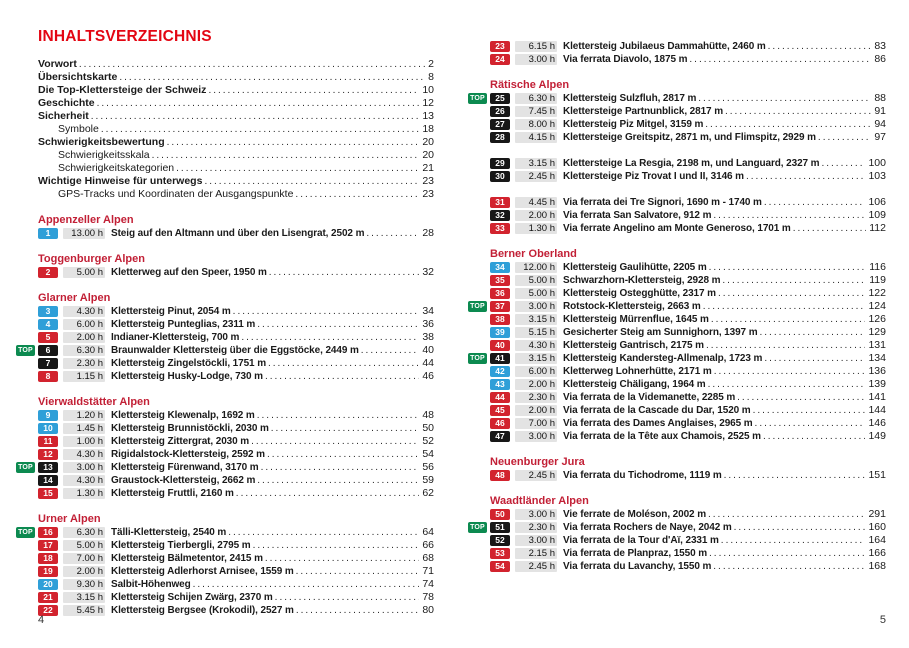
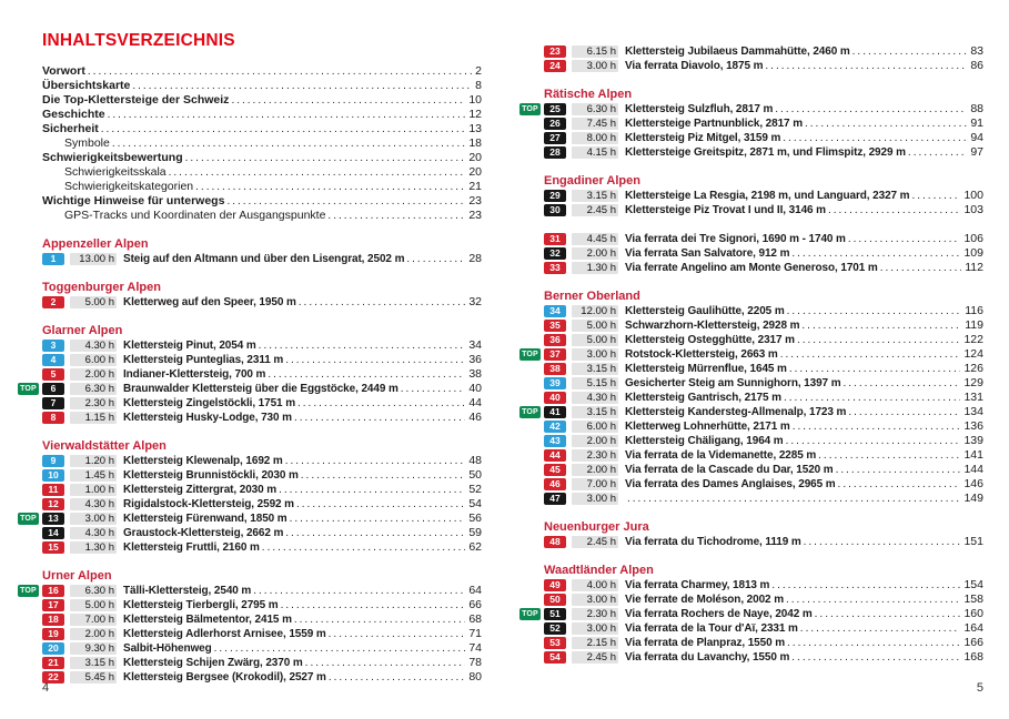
  INHALTSVERZEICHNIS
  Vorwort
  2
  Übersichtskarte
  8
  Die Top-Klettersteige der Schweiz
  10
  Geschichte
  12
  Sicherheit
  13
  Symbole
  18
  Schwierigkeitsbewertung
  20
  Schwierigkeitsskala
  20
  Schwierigkeitskategorien
  21
  Wichtige Hinweise für unterwegs
  23
  GPS-Tracks und Koordinaten der Ausgangspunkte
  23
  Appenzeller Alpen
  1
  13.00 h
  Steig auf den Altmann und über den Lisengrat, 2502 m
  28
  Toggenburger Alpen
  2
  5.00 h
  Kletterweg auf den Speer, 1950 m
  32
  Glarner Alpen
  3
  4.30 h
  Klettersteig Pinut, 2054 m
  34
  4
  6.00 h
  Klettersteig Punteglias, 2311 m
  36
  5
  2.00 h
  Indianer-Klettersteig, 700 m
  38
  6
  6.30 h
  Braunwalder Klettersteig über die Eggstöcke, 2449 m
  40
  7
  2.30 h
  Klettersteig Zingelstöckli, 1751 m
  44
  8
  1.15 h
  Klettersteig Husky-Lodge, 730 m
  46
  Vierwaldstätter Alpen
  9
  1.20 h
  Klettersteig Klewenalp, 1692 m
  48
  10
  1.45 h
  Klettersteig Brunnistöckli, 2030 m
  50
  11
  1.00 h
  Klettersteig Zittergrat, 2030 m
  52
  12
  4.30 h
  Rigidalstock-Klettersteig, 2592 m
  54
  13
  3.00 h
- Klettersteig Fürenwand, 3170 m
+ Klettersteig Fürenwand, 1850 m
  56
  14
  4.30 h
  Graustock-Klettersteig, 2662 m
  59
  15
  1.30 h
  Klettersteig Fruttli, 2160 m
  62
  Urner Alpen
  16
  6.30 h
  Tälli-Klettersteig, 2540 m
  64
  17
  5.00 h
  Klettersteig Tierbergli, 2795 m
  66
  18
  7.00 h
  Klettersteig Bälmetentor, 2415 m
  68
  19
  2.00 h
  Klettersteig Adlerhorst Arnisee, 1559 m
  71
  20
  9.30 h
  Salbit-Höhenweg
  74
  21
  3.15 h
  Klettersteig Schijen Zwärg, 2370 m
  78
  22
  5.45 h
  Klettersteig Bergsee (Krokodil), 2527 m
  80
  23
  6.15 h
  Klettersteig Jubilaeus Dammahütte, 2460 m
  83
  24
  3.00 h
  Via ferrata Diavolo, 1875 m
  86
  Rätische Alpen
  25
  6.30 h
  Klettersteig Sulzfluh, 2817 m
  88
  26
  7.45 h
  Klettersteige Partnunblick, 2817 m
  91
  27
  8.00 h
  Klettersteig Piz Mitgel, 3159 m
  94
  28
  4.15 h
  Klettersteige Greitspitz, 2871 m, und Flimspitz, 2929 m
  97
+ Engadiner Alpen
  29
  3.15 h
  Klettersteige La Resgia, 2198 m, und Languard, 2327 m
  100
  30
  2.45 h
  Klettersteige Piz Trovat I und II, 3146 m
  103
  31
  4.45 h
  Via ferrata dei Tre Signori, 1690 m - 1740 m
  106
  32
  2.00 h
  Via ferrata San Salvatore, 912 m
  109
  33
  1.30 h
  Via ferrate Angelino am Monte Generoso, 1701 m
  112
  Berner Oberland
  34
  12.00 h
  Klettersteig Gaulihütte, 2205 m
  116
  35
  5.00 h
  Schwarzhorn-Klettersteig, 2928 m
  119
  36
  5.00 h
  Klettersteig Ostegghütte, 2317 m
  122
  37
  3.00 h
  Rotstock-Klettersteig, 2663 m
  124
  38
  3.15 h
  Klettersteig Mürrenflue, 1645 m
  126
  39
  5.15 h
  Gesicherter Steig am Sunnighorn, 1397 m
  129
  40
  4.30 h
  Klettersteig Gantrisch, 2175 m
  131
  41
  3.15 h
  Klettersteig Kandersteg-Allmenalp, 1723 m
  134
  42
  6.00 h
  Kletterweg Lohnerhütte, 2171 m
  136
  43
  2.00 h
  Klettersteig Chäligang, 1964 m
  139
  44
  2.30 h
  Via ferrata de la Videmanette, 2285 m
  141
  45
  2.00 h
  Via ferrata de la Cascade du Dar, 1520 m
  144
  46
  7.00 h
  Via ferrata des Dames Anglaises, 2965 m
  146
  47
  3.00 h
- Via ferrata de la Tête aux Chamois, 2525 m
  149
  Neuenburger Jura
  48
  2.45 h
  Via ferrata du Tichodrome, 1119 m
  151
  Waadtländer Alpen
+ 49
+ 4.00 h
+ Via ferrata Charmey, 1813 m
+ 154
  50
  3.00 h
  Vie ferrate de Moléson, 2002 m
- 291
+ 158
  51
  2.30 h
  Via ferrata Rochers de Naye, 2042 m
  160
  52
  3.00 h
  Via ferrata de la Tour d'Aï, 2331 m
  164
  53
  2.15 h
  Via ferrata de Planpraz, 1550 m
  166
  54
  2.45 h
  Via ferrata du Lavanchy, 1550 m
  168
  4
  5
